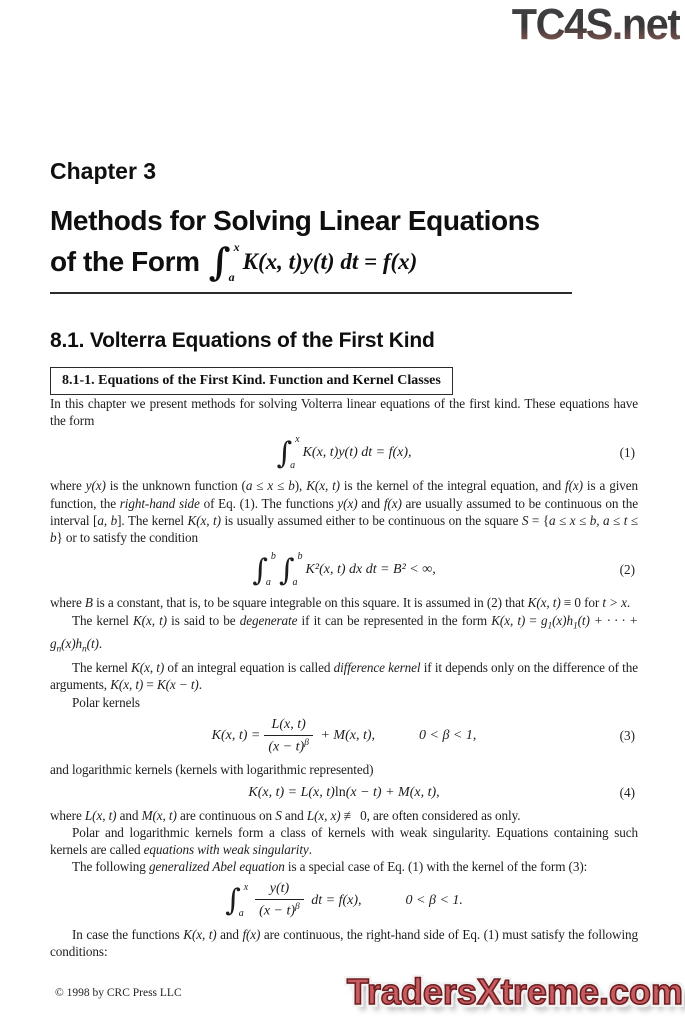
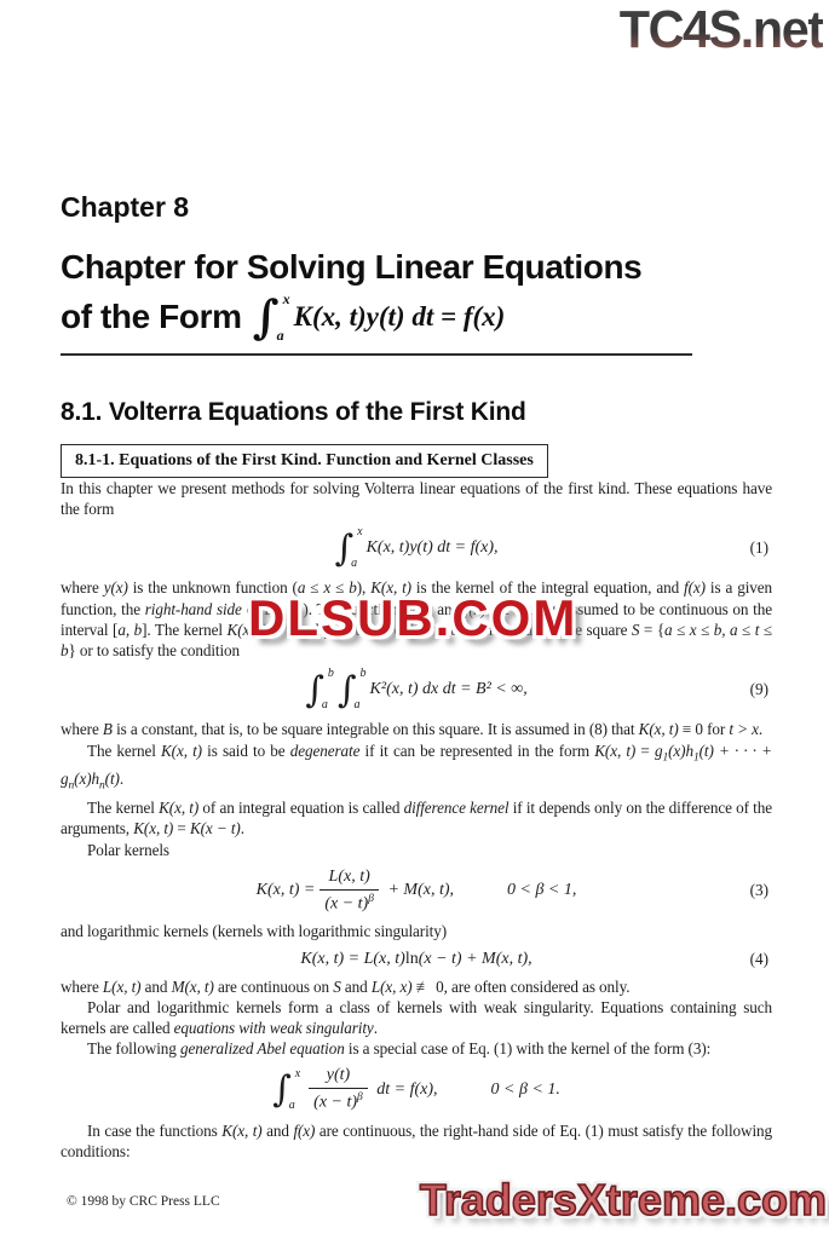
  TC4S.net
- Chapter 3
+ Chapter 8
- Methods for Solving Linear Equations
+ Chapter for Solving Linear Equations
  of the Form
  ∫
  x
  a
  K(x, t)y(t) dt = f(x)
  8.1. Volterra Equations of the First Kind
  8.1-1. Equations of the First Kind. Function and Kernel Classes
  In this chapter we present methods for solving Volterra linear equations of the first kind. These equations have the form
  ∫
  x
  a
  K(x, t)y(t) dt = f(x),
  (1)
  where y(x) is the unknown function (a ≤ x ≤ b), K(x, t) is the kernel of the integral equation, and f(x) is a given function, the right-hand side of Eq. (1). The functions y(x) and f(x) are usually assumed to be continuous on the interval [a, b]. The kernel K(x, t) is usually assumed either to be continuous on the square S = {a ≤ x ≤ b, a ≤ t ≤ b} or to satisfy the condition
  ∫
  b
  a
  ∫
  b
  a
  K²(x, t) dx dt = B² < ∞,
- (2)
+ (9)
- where B is a constant, that is, to be square integrable on this square. It is assumed in (2) that K(x, t) ≡ 0 for t > x.
+ where B is a constant, that is, to be square integrable on this square. It is assumed in (8) that K(x, t) ≡ 0 for t > x.
  The kernel K(x, t) is said to be degenerate if it can be represented in the form K(x, t) = g1(x)h1(t) + · · · + gn(x)hn(t).
  The kernel K(x, t) of an integral equation is called difference kernel if it depends only on the difference of the arguments, K(x, t) = K(x − t).
  Polar kernels
  K(x, t) =
  L(x, t)
  (x − t)β
  + M(x, t),
  0 < β < 1,
  (3)
- and logarithmic kernels (kernels with logarithmic represented)
+ and logarithmic kernels (kernels with logarithmic singularity)
  K(x, t) = L(x, t)
  ln
  (x − t) + M(x, t),
  (4)
  where L(x, t) and M(x, t) are continuous on S and L(x, x) ≢ 0, are often considered as only.
  Polar and logarithmic kernels form a class of kernels with weak singularity. Equations containing such kernels are called equations with weak singularity.
  The following generalized Abel equation is a special case of Eq. (1) with the kernel of the form (3):
  ∫
  x
  a
  y(t)
  (x − t)β
  dt = f(x),
  0 < β < 1.
  In case the functions K(x, t) and f(x) are continuous, the right-hand side of Eq. (1) must satisfy the following conditions:
+ DLSUB.COM
  © 1998 by CRC Press LLC
  TradersXtreme.com
